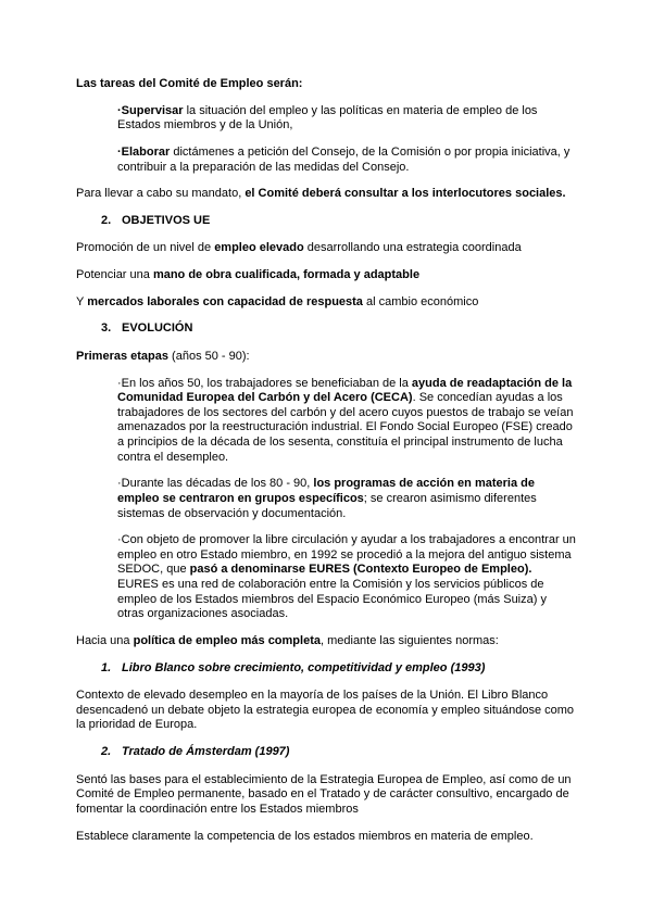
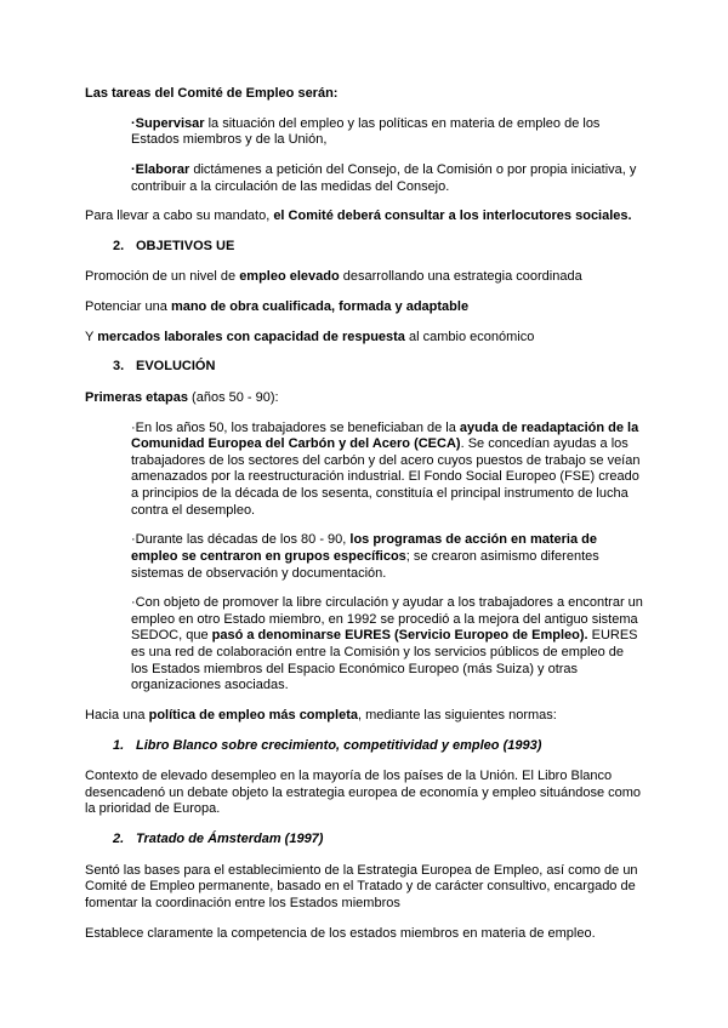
  Las tareas del Comité de Empleo serán:
  ·Supervisar la situación del empleo y las políticas en materia de empleo de los Estados miembros y de la Unión,
- ·Elaborar dictámenes a petición del Consejo, de la Comisión o por propia iniciativa, y contribuir a la preparación de las medidas del Consejo.
+ ·Elaborar dictámenes a petición del Consejo, de la Comisión o por propia iniciativa, y contribuir a la circulación de las medidas del Consejo.
  Para llevar a cabo su mandato, el Comité deberá consultar a los interlocutores sociales.
  2. OBJETIVOS UE
  Promoción de un nivel de empleo elevado desarrollando una estrategia coordinada
  Potenciar una mano de obra cualificada, formada y adaptable
  Y mercados laborales con capacidad de respuesta al cambio económico
  3. EVOLUCIÓN
  Primeras etapas (años 50 - 90):
  ·En los años 50, los trabajadores se beneficiaban de la ayuda de readaptación de la Comunidad Europea del Carbón y del Acero (CECA). Se concedían ayudas a los trabajadores de los sectores del carbón y del acero cuyos puestos de trabajo se veían amenazados por la reestructuración industrial. El Fondo Social Europeo (FSE) creado a principios de la década de los sesenta, constituía el principal instrumento de lucha contra el desempleo.
  ·Durante las décadas de los 80 - 90, los programas de acción en materia de empleo se centraron en grupos específicos; se crearon asimismo diferentes sistemas de observación y documentación.
- ·Con objeto de promover la libre circulación y ayudar a los trabajadores a encontrar un empleo en otro Estado miembro, en 1992 se procedió a la mejora del antiguo sistema SEDOC, que pasó a denominarse EURES (Contexto Europeo de Empleo). EURES es una red de colaboración entre la Comisión y los servicios públicos de empleo de los Estados miembros del Espacio Económico Europeo (más Suiza) y otras organizaciones asociadas.
+ ·Con objeto de promover la libre circulación y ayudar a los trabajadores a encontrar un empleo en otro Estado miembro, en 1992 se procedió a la mejora del antiguo sistema SEDOC, que pasó a denominarse EURES (Servicio Europeo de Empleo). EURES es una red de colaboración entre la Comisión y los servicios públicos de empleo de los Estados miembros del Espacio Económico Europeo (más Suiza) y otras organizaciones asociadas.
  Hacia una política de empleo más completa, mediante las siguientes normas:
  1. Libro Blanco sobre crecimiento, competitividad y empleo (1993)
  Contexto de elevado desempleo en la mayoría de los países de la Unión. El Libro Blanco desencadenó un debate objeto la estrategia europea de economía y empleo situándose como la prioridad de Europa.
  2. Tratado de Ámsterdam (1997)
  Sentó las bases para el establecimiento de la Estrategia Europea de Empleo, así como de un Comité de Empleo permanente, basado en el Tratado y de carácter consultivo, encargado de fomentar la coordinación entre los Estados miembros
  Establece claramente la competencia de los estados miembros en materia de empleo.
